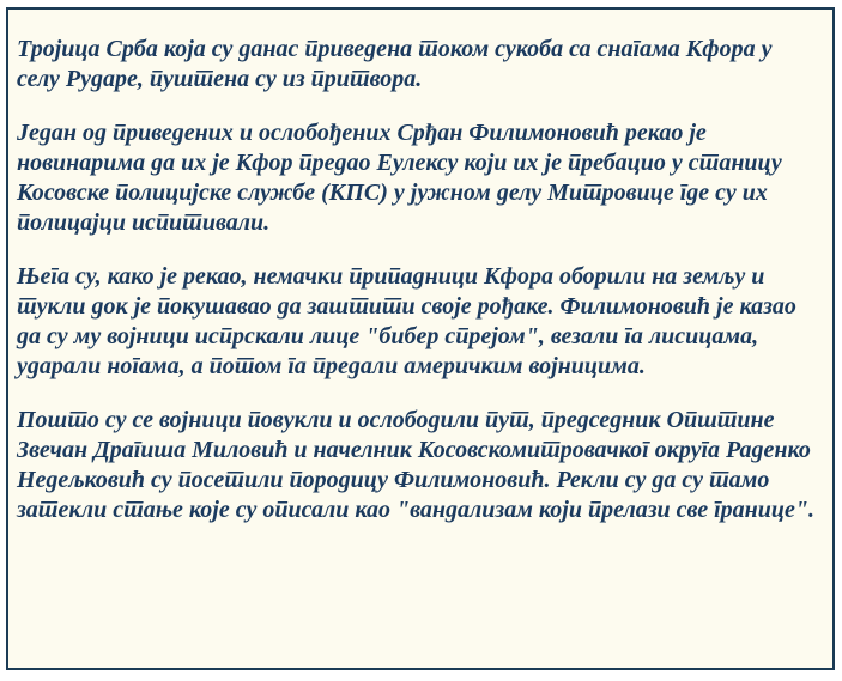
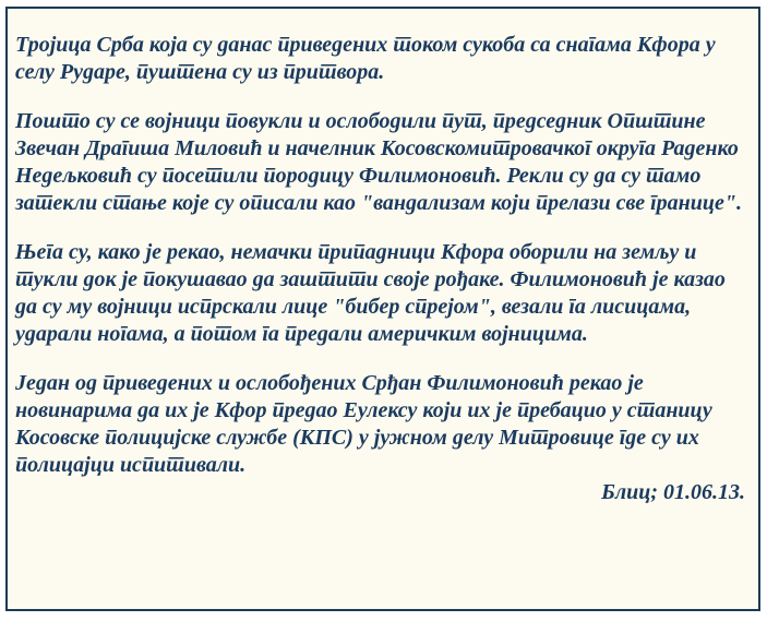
- Тројица Срба која су данас приведена током сукоба са снагама Кфора у селу Рударе, пуштена су из притвора.
+ Тројица Срба која су данас приведених током сукоба са снагама Кфора у селу Рударе, пуштена су из притвора.
- Један од приведених и ослобођених Срђан Филимоновић рекао је новинарима да их је Кфор предао Еулексу који их је пребацио у станицу Косовске полицијске службе (КПС) у јужном делу Митровице где су их полицајци испитивали.
+ Пошто су се војници повукли и ослободили пут, председник Општине Звечан Драгиша Миловић и начелник Косовскомитровачког округа Раденко Недељковић су посетили породицу Филимоновић. Рекли су да су тамо затекли стање које су описали као "вандализам који прелази све границе".
  Њега су, како је рекао, немачки припадници Кфора оборили на земљу и тукли док је покушавао да заштити своје рођаке. Филимоновић је казао да су му војници испрскали лице "бибер спрејом", везали га лисицама, ударали ногама, а потом га предали америчким војницима.
- Пошто су се војници повукли и ослободили пут, председник Општине Звечан Драгиша Миловић и начелник Косовскомитровачког округа Раденко Недељковић су посетили породицу Филимоновић. Рекли су да су тамо затекли стање које су описали као "вандализам који прелази све границе".
+ Један од приведених и ослобођених Срђан Филимоновић рекао је новинарима да их је Кфор предао Еулексу који их је пребацио у станицу Косовске полицијске службе (КПС) у јужном делу Митровице где су их полицајци испитивали.
+ Блиц; 01.06.13.
